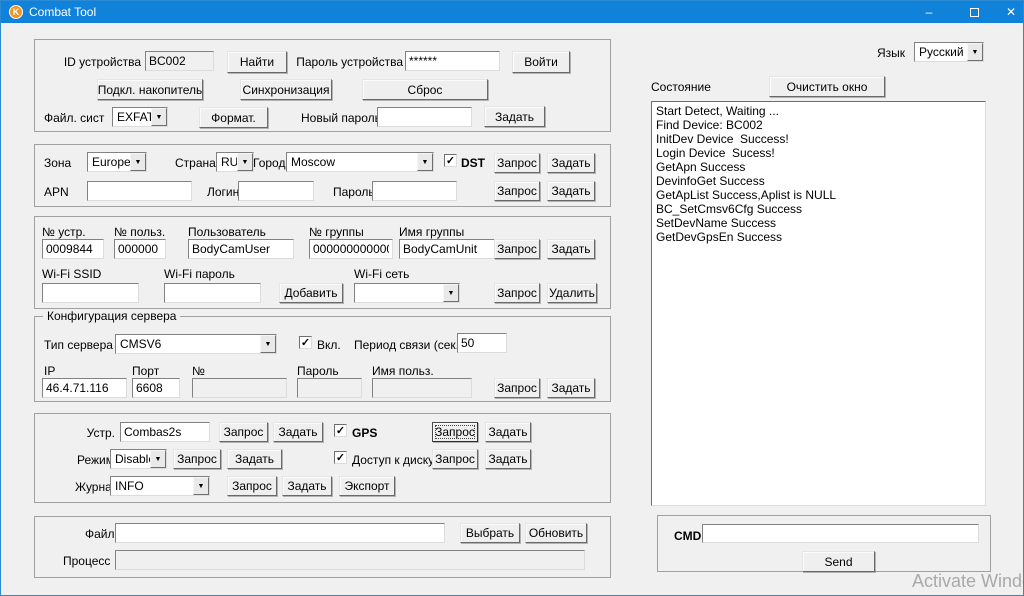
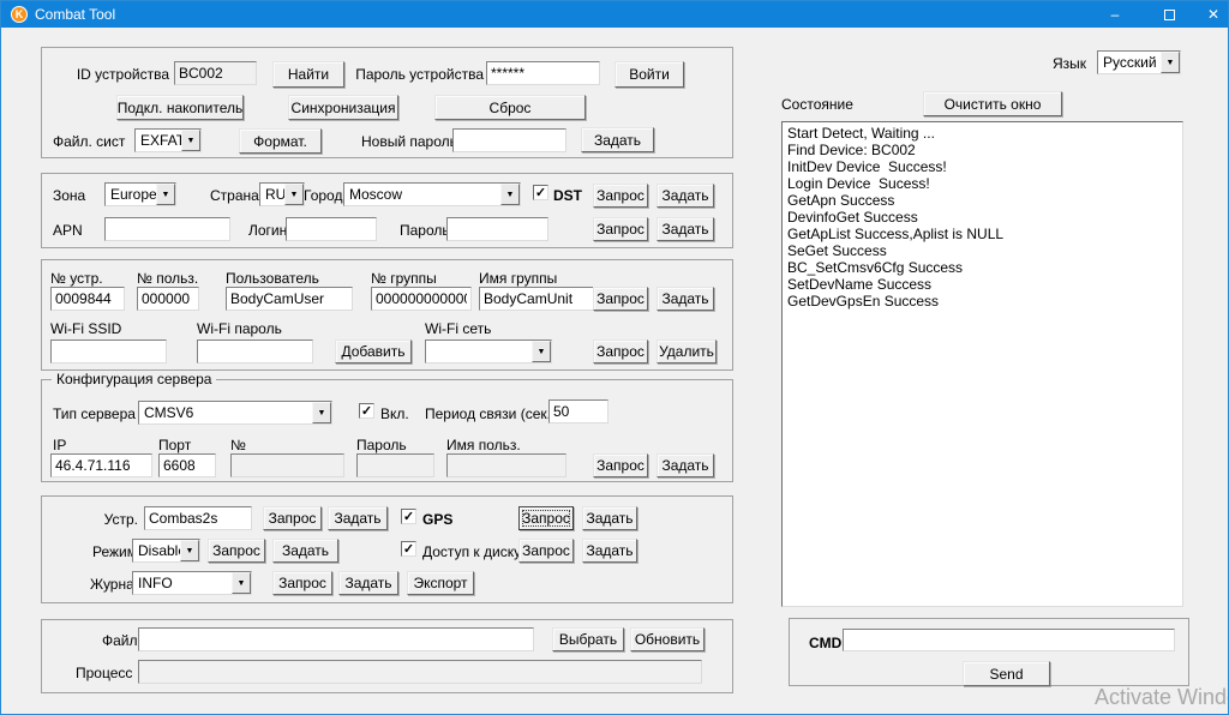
  K
  Combat Tool
  –
  ✕
  ID устройства
  BC002
  Найти
  Пароль устройства
  ******
  Войти
  Подкл. накопитель
  Синхронизация
  Сброс
  Файл. сист
  EXFA
  Формат.
  Новый парол
  Задать
  Зона
  Europe
  Страна
  RU
  Город
  Moscow
  ✓
  DST
  Запрос
  Задать
  APN
  Логин
  Парол
  Запрос
  Задать
  № устр.
  № польз.
  Пользователь
  № группы
  Имя группы
  0009844
  000000
  BodyCamUser
  00000000000
  BodyCamUnit
  Запрос
  Задать
  Wi-Fi SSID
  Wi-Fi пароль
  Wi-Fi сеть
  Добавить
  Запрос
  Удалить
  Конфигурация сервера
  Тип сервера
  CMSV6
  ✓
  Вкл.
  Период связи (сек
  50
  IP
  Порт
  №
  Пароль
  Имя польз.
  46.4.71.116
  6608
  Запрос
  Задать
  Устр.
  Combas2s
  Запрос
  Задать
  ✓
  GPS
  Запрос
  Задать
  Режи
  Disabl
  Запрос
  Задать
  ✓
  Доступ к диск
  Запрос
  Задать
  Журна
  INFO
  Запрос
  Задать
  Экспорт
  Файл
  Выбрать
  Обновить
  Процесс
  Язык
  Русский
  Состояние
  Очистить окно
  Start Detect, Waiting ...
  Find Device: BC002
  InitDev Device Success!
  Login Device Sucess!
  GetApn Success
  DevinfoGet Success
  GetApList Success,Aplist is NULL
+ SeGet Success
  BC_SetCmsv6Cfg Success
  SetDevName Success
  GetDevGpsEn Success
  CMD
  Send
  Activate Wind
